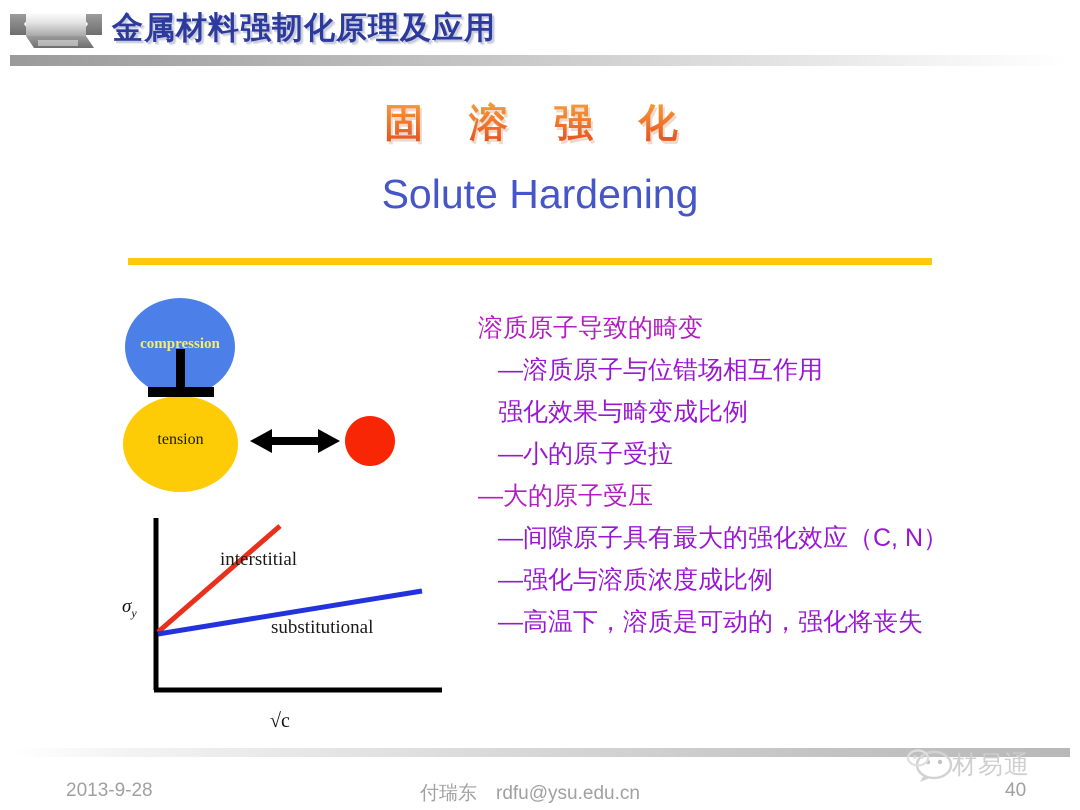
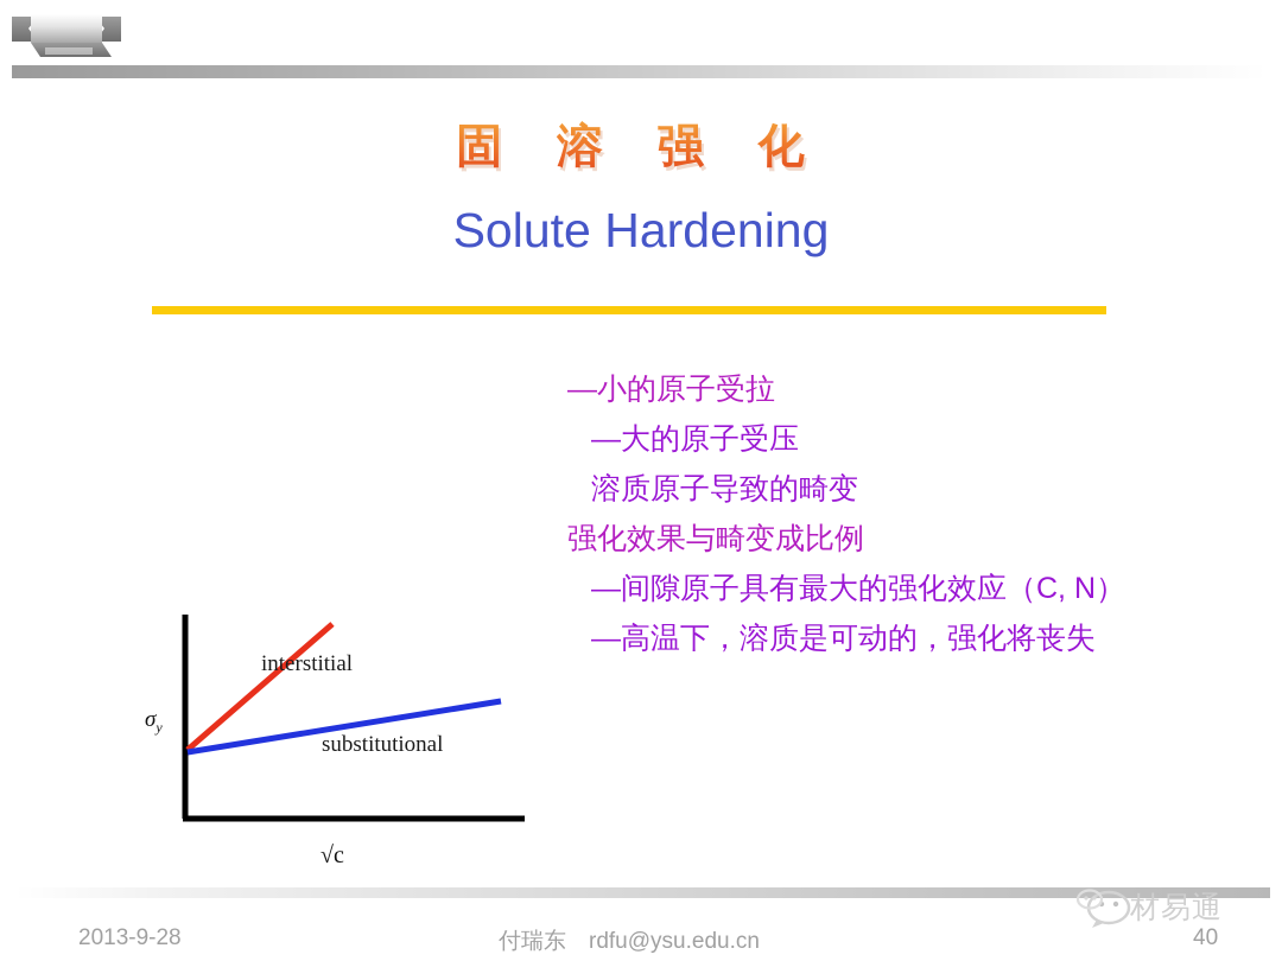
- 金属材料强韧化原理及应用
  固 溶 强 化
  Solute Hardening
- compression
- tension
  interstitial
  substitutional
  σy
  √c
- 溶质原子导致的畸变
+ —小的原子受拉
- —溶质原子与位错场相互作用
- 强化效果与畸变成比例
+ —大的原子受压
- —小的原子受拉
+ 溶质原子导致的畸变
- —大的原子受压
+ 强化效果与畸变成比例
  —间隙原子具有最大的强化效应（C, N）
- —强化与溶质浓度成比例
  —高温下，溶质是可动的，强化将丧失
  2013-9-28
  付瑞东 rdfu@ysu.edu.cn
  40
  材易通
